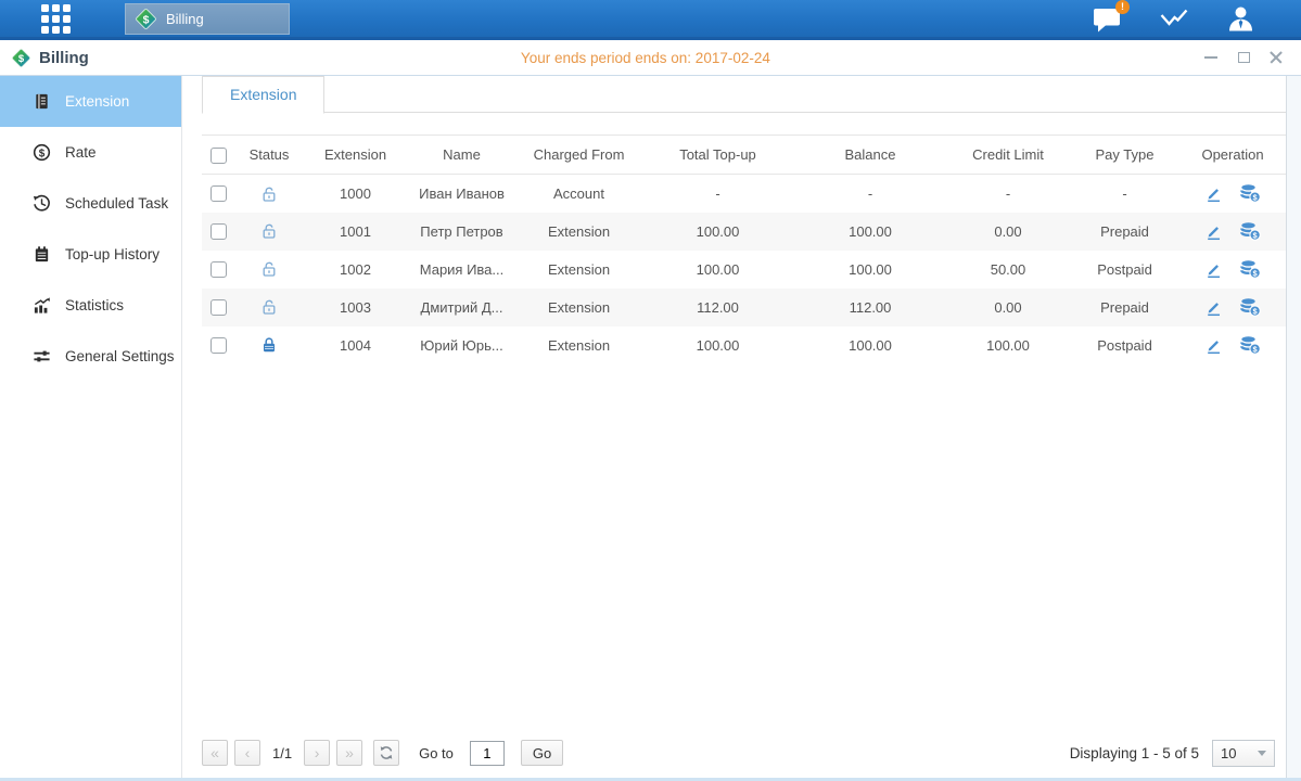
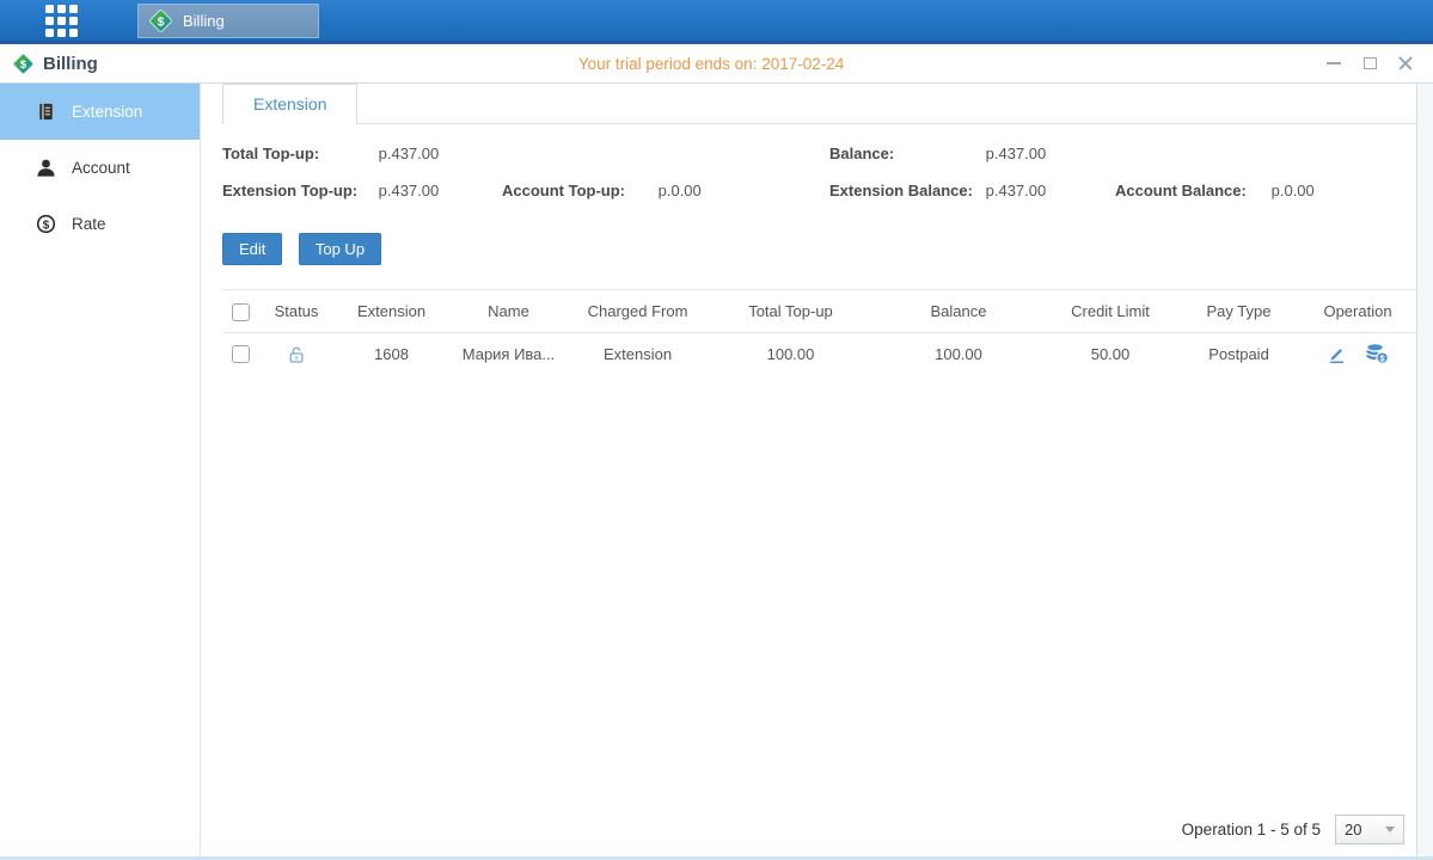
  $
  Billing
- !
  $
  Billing
- Your ends period ends on: 2017-02-24
+ Your trial period ends on: 2017-02-24
  Extension
+ Account
  $
  Rate
- Scheduled Task
- Top-up History
- Statistics
- General Settings
  Extension
+ Total Top-up: p.437.00
+ Balance: p.437.00
+ Extension Top-up: p.437.00
+ Account Top-up: p.0.00
+ Extension Balance: p.437.00
+ Account Balance: p.0.00
+ Edit Top Up
  	Status	Extension	Name	Charged From	Total Top-up	Balance	Credit Limit	Pay Type	Operation
- 		1000	Иван Иванов	Account	-	-	-	-	$
- 		1001	Петр Петров	Extension	100.00	100.00	0.00	Prepaid	$
- 		1002	Мария Ива...	Extension	100.00	100.00	50.00	Postpaid	$
+ 		1608	Мария Ива...	Extension	100.00	100.00	50.00	Postpaid	$
- 		1003	Дмитрий Д...	Extension	112.00	112.00	0.00	Prepaid	$
- 		1004	Юрий Юрь...	Extension	100.00	100.00	100.00	Postpaid	$
- «
- ‹
- 1/1
- ›
- »
- Go to
- 1
- Go
- Displaying 1 - 5 of 5
+ Operation 1 - 5 of 5
- 10
+ 20
